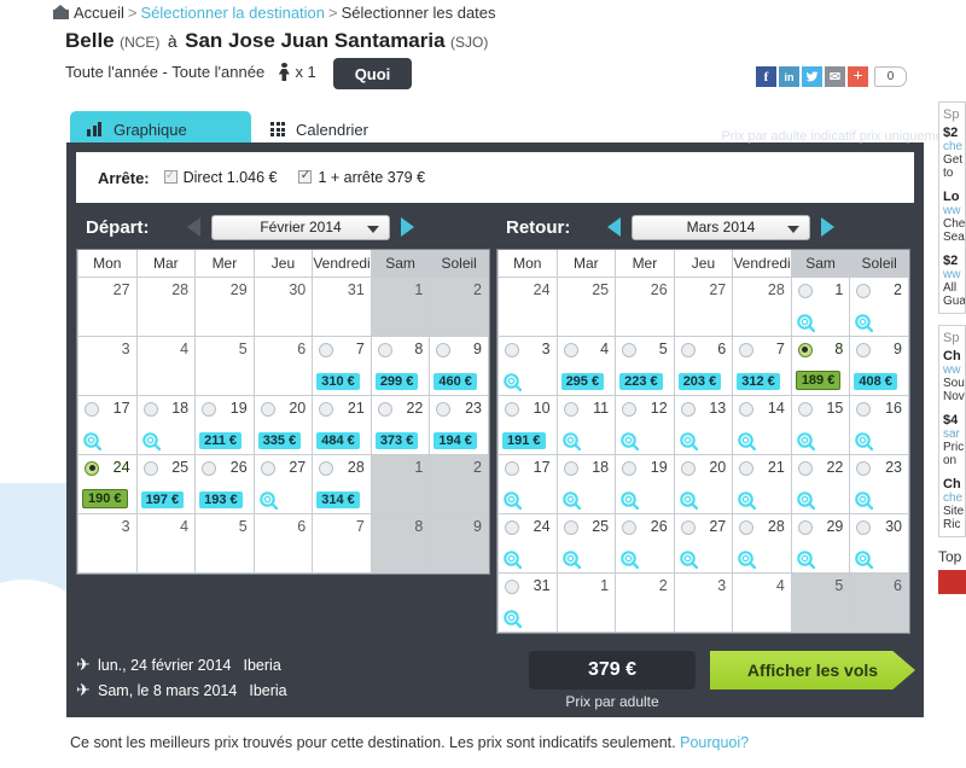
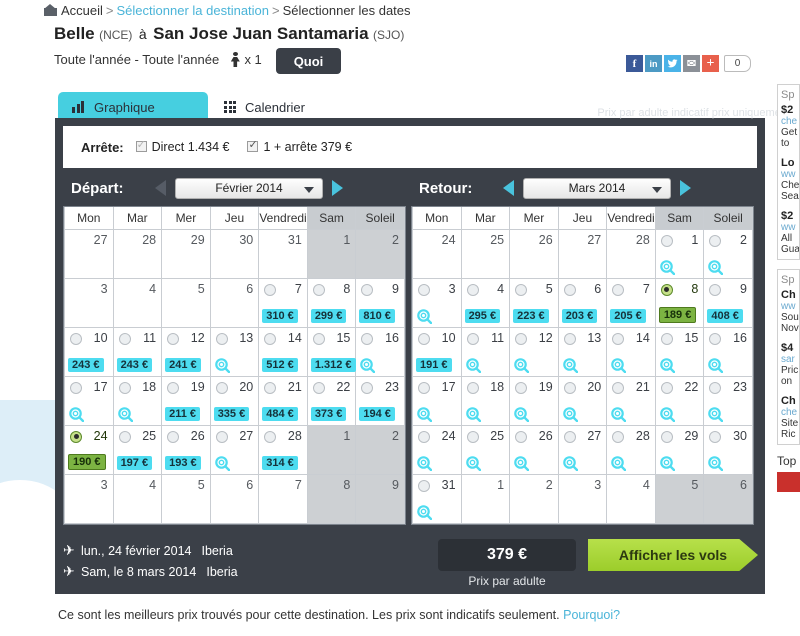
  Accueil > Sélectionner la destination > Sélectionner les dates
  Belle (NCE) à San Jose Juan Santamaria (SJO)
  Toute l'année - Toute l'année x 1
  Quoi
  f
  in
  ✉
  +
  0
  Graphique
  Calendrier
  Économ
  Prix par adulte indicatif prix uniquem
  Arrête:
- Direct 1.046 €
+ Direct 1.434 €
  1 + arrête 379 €
  Départ:
  Février 2014
  Retour:
  Mars 2014
  Mon	Mar	Mer	Jeu	Vendredi	Sam	Soleil
  27	28	29	30	31	1	2
- 3	4	5	6	7310 €	8299 €	9460 €
+ 3	4	5	6	7310 €	8299 €	9810 €
+ 10243 €	11243 €	12241 €	13	14512 €	151.312 €	16
  17	18	19211 €	20335 €	21484 €	22373 €	23194 €
  24190 €	25197 €	26193 €	27	28314 €	1	2
  3	4	5	6	7	8	9
  Mon	Mar	Mer	Jeu	Vendredi	Sam	Soleil
  24	25	26	27	28	1	2
- 3	4295 €	5223 €	6203 €	7312 €	8189 €	9408 €
+ 3	4295 €	5223 €	6203 €	7205 €	8189 €	9408 €
  10191 €	11	12	13	14	15	16
  17	18	19	20	21	22	23
  24	25	26	27	28	29	30
  31	1	2	3	4	5	6
  ✈ lun., 24 février 2014 Iberia
  ✈ Sam, le 8 mars 2014 Iberia
  379 €
  Prix par adulte
  Afficher les vols
  Ce sont les meilleurs prix trouvés pour cette destination. Les prix sont indicatifs seulement. Pourquoi?
  Sp
  $2
  che
  Get
  to
  Lo
  ww
  Che
  Sea
  $2
  ww
  All
  Gua
  Sp
  Ch
  ww
  Sou
  Nov
  $4
  sar
  Pric
  on
  Ch
  che
  Site
  Ric
  Top
